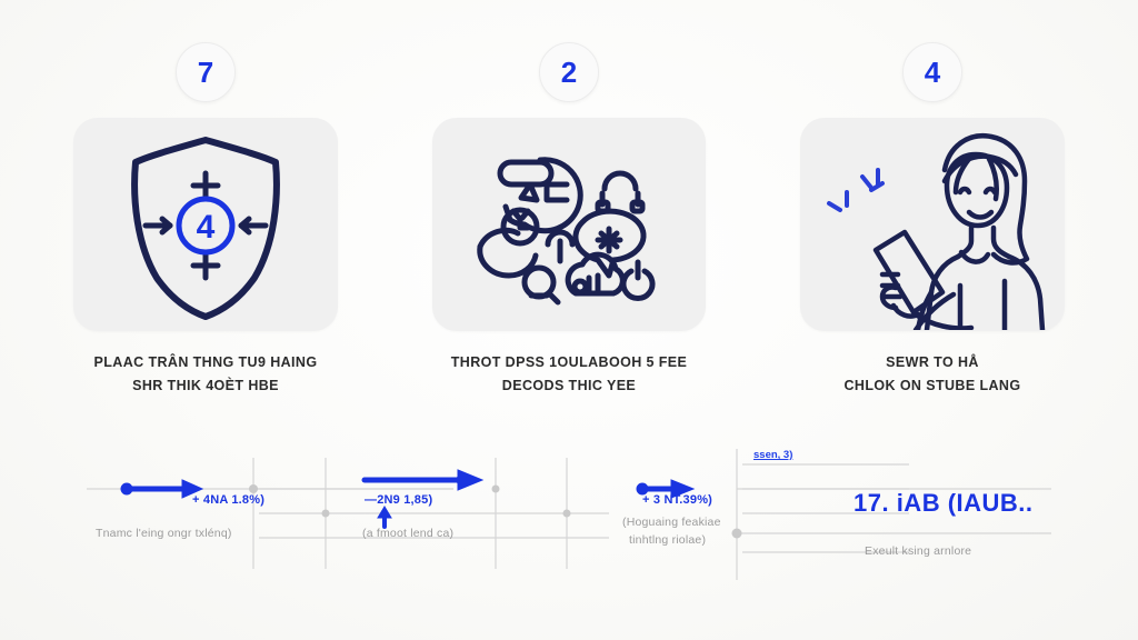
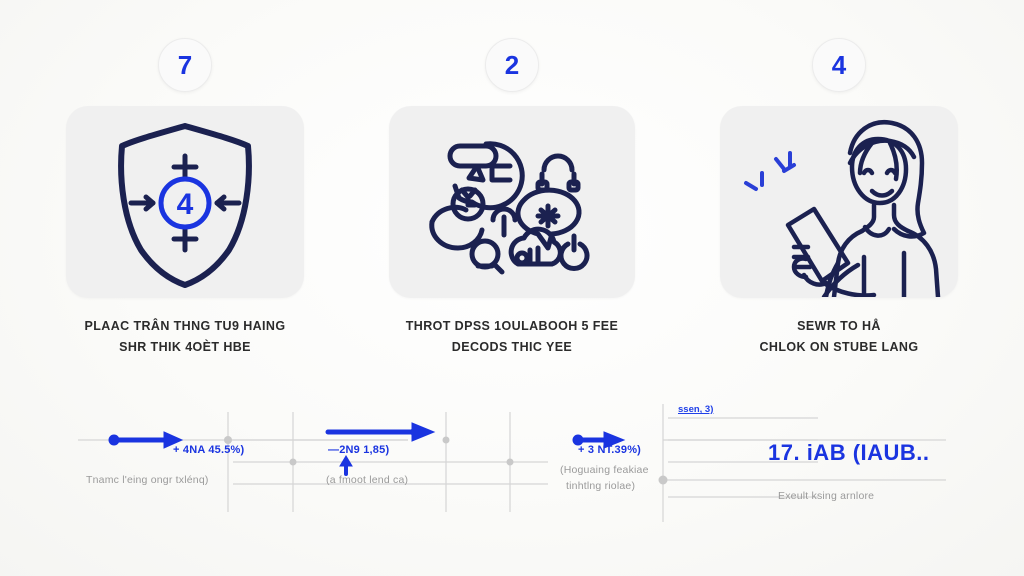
  7
  4
  PLAAC TRÂN THNG TU9 HAING
  SHR THIK 4OÈT HBE
  2
  THROT DPSS 1OULABOOH 5 FEE
  DECODS THIC YEE
  4
  SEWR TO HÅ
  CHLOK ON STUBE LANG
- + 4NA 1.8%)
+ + 4NA 45.5%)
  Tnamc l'eing ongr txlénq)
  —2N9 1,85)
  (a fmoot lend ca)
  + 3 NT.39%)
  (Hoguaing feakiae
  tinhtlng riolae)
  ssen, 3)
  17. iAB (IAUB..
  Exeult ksing arnlore
